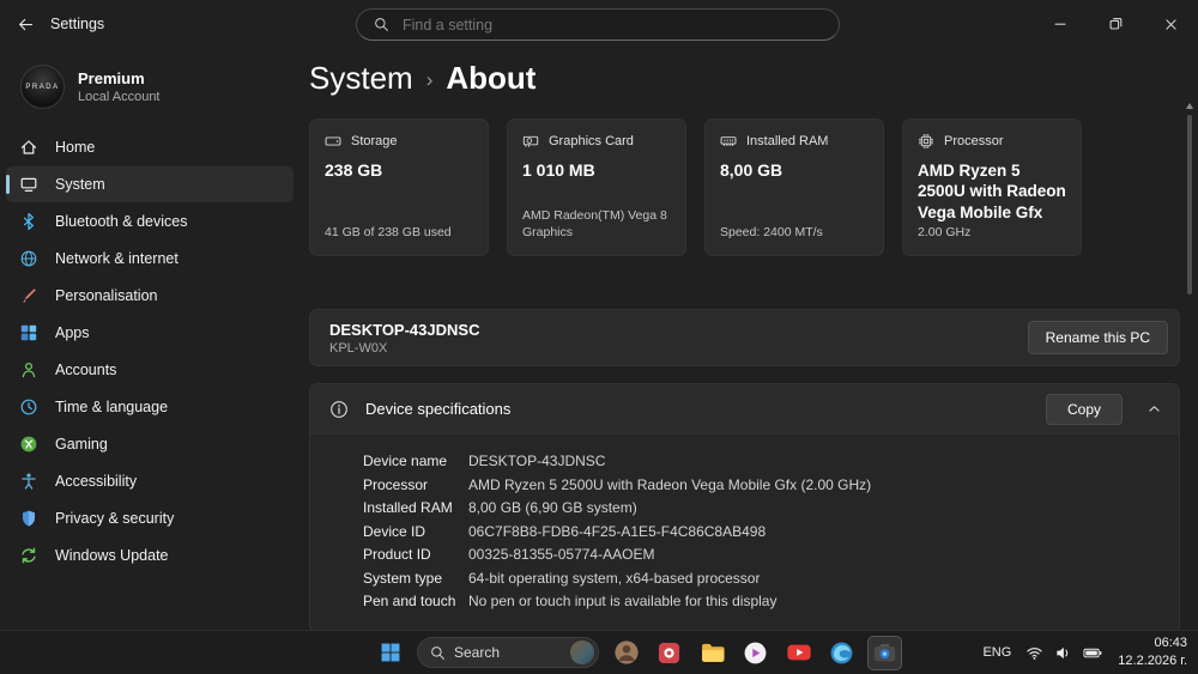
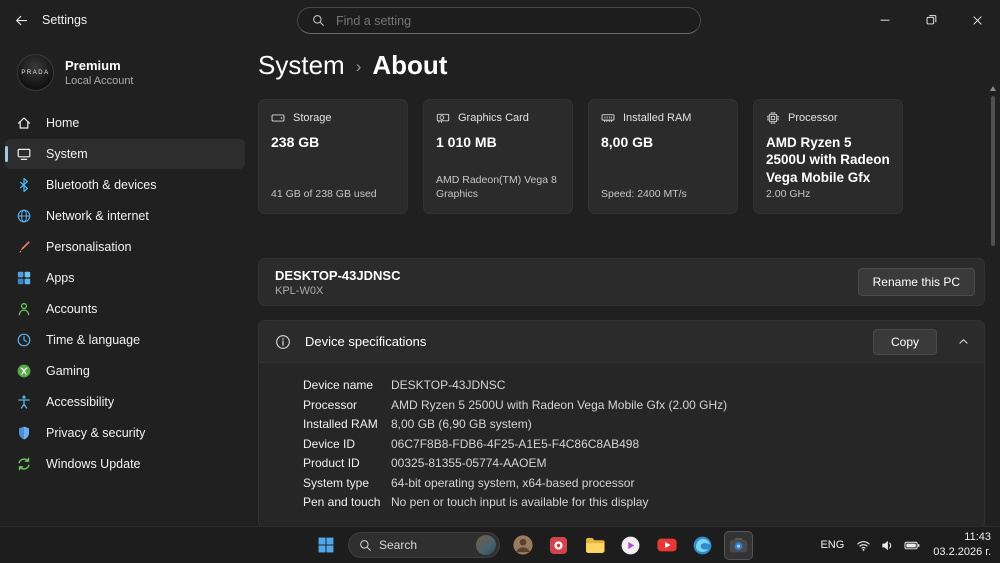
  Settings
  Find a setting
  Premium
  Local Account
  Home
  System
  Bluetooth & devices
  Network & internet
  Personalisation
  Apps
  Accounts
  Time & language
  Gaming
  Accessibility
  Privacy & security
  Windows Update
  System
  ›
  About
  Storage
  238 GB
  41 GB of 238 GB used
  Graphics Card
  1 010 MB
  AMD Radeon(TM) Vega 8 Graphics
  Installed RAM
  8,00 GB
  Speed: 2400 MT/s
  Processor
  AMD Ryzen 5 2500U with Radeon Vega Mobile Gfx
  2.00 GHz
  DESKTOP-43JDNSC
  KPL-W0X
  Rename this PC
  Device specifications
  Copy
  Device name
  DESKTOP-43JDNSC
  Processor
  AMD Ryzen 5 2500U with Radeon Vega Mobile Gfx (2.00 GHz)
  Installed RAM
  8,00 GB (6,90 GB system)
  Device ID
  06C7F8B8-FDB6-4F25-A1E5-F4C86C8AB498
  Product ID
  00325-81355-05774-AAOEM
  System type
  64-bit operating system, x64-based processor
  Pen and touch
  No pen or touch input is available for this display
  Search
  ENG
- 06:43
+ 11:43
- 12.2.2026 г.
+ 03.2.2026 г.
